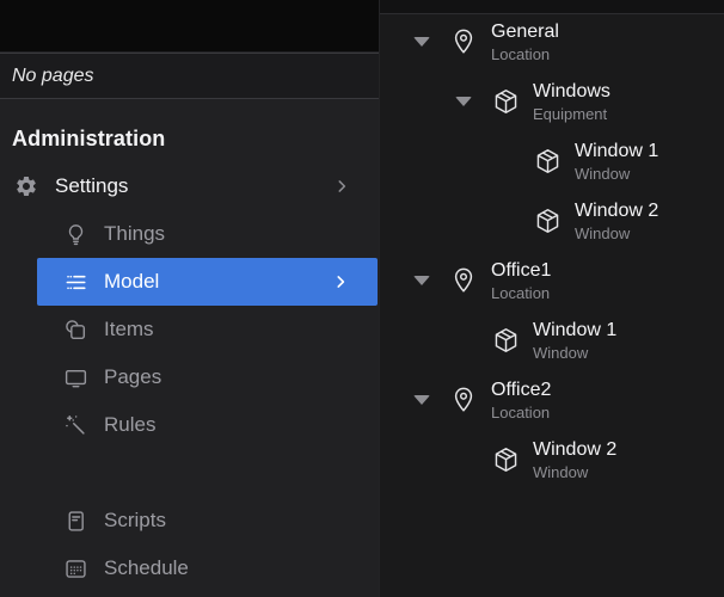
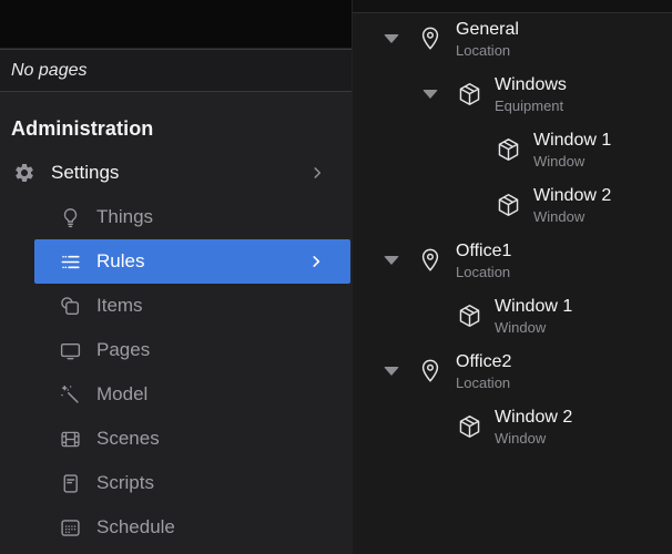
  No pages
  Administration
  Settings
  Things
- Model
+ Rules
  Items
  Pages
- Rules
+ Model
+ Scenes
  Scripts
  Schedule
  General
  Location
  Windows
  Equipment
  Window 1
  Window
  Window 2
  Window
  Office1
  Location
  Window 1
  Window
  Office2
  Location
  Window 2
  Window
